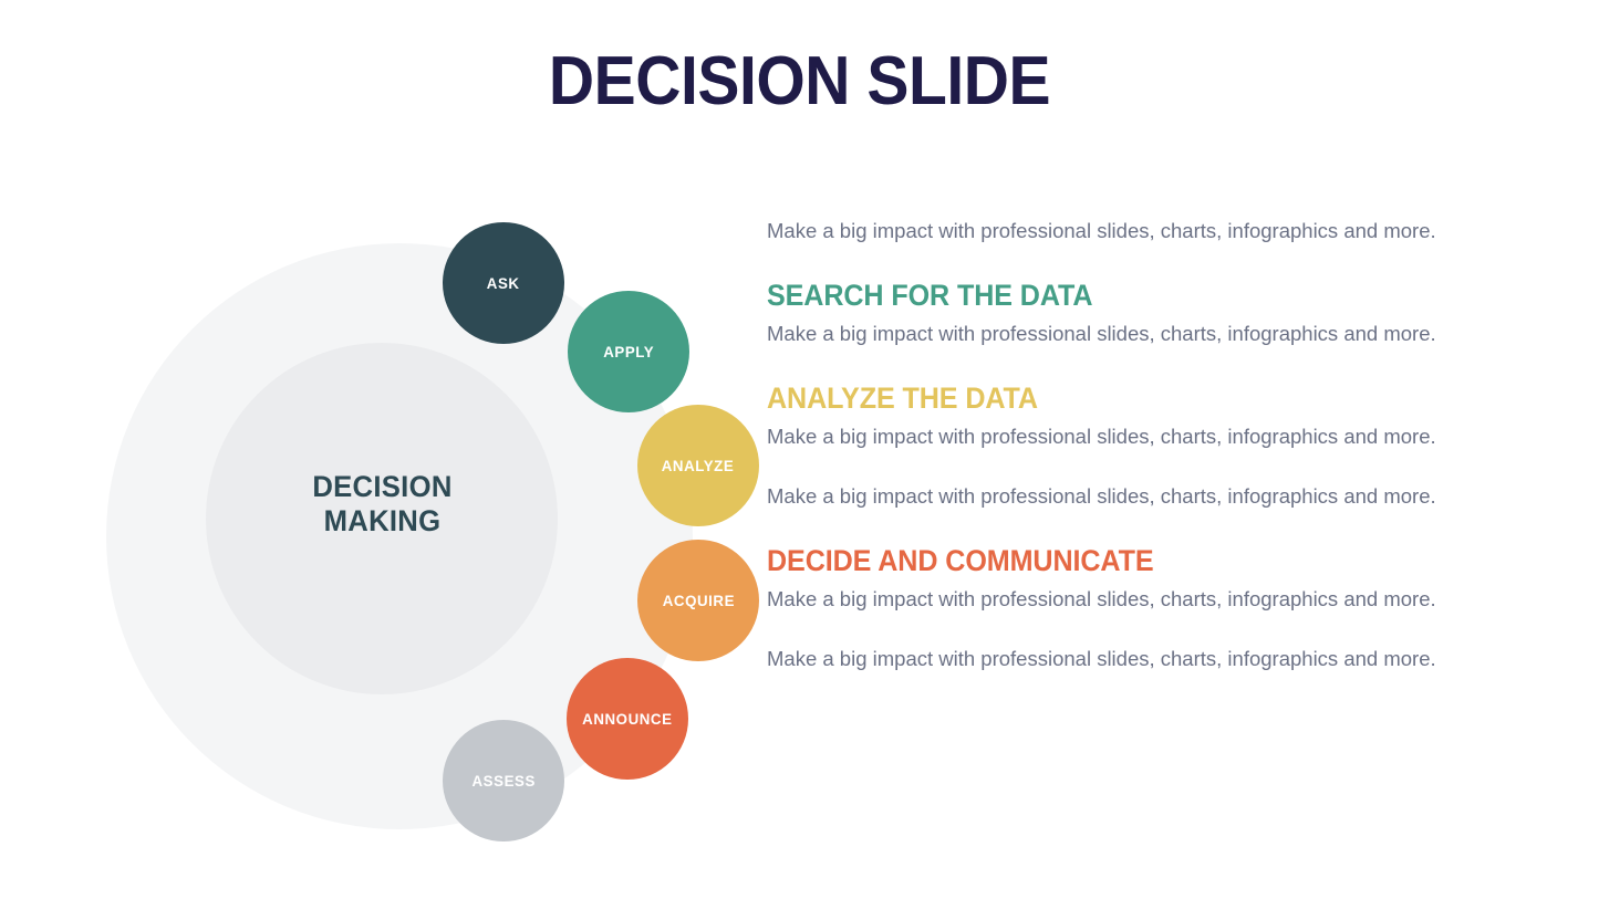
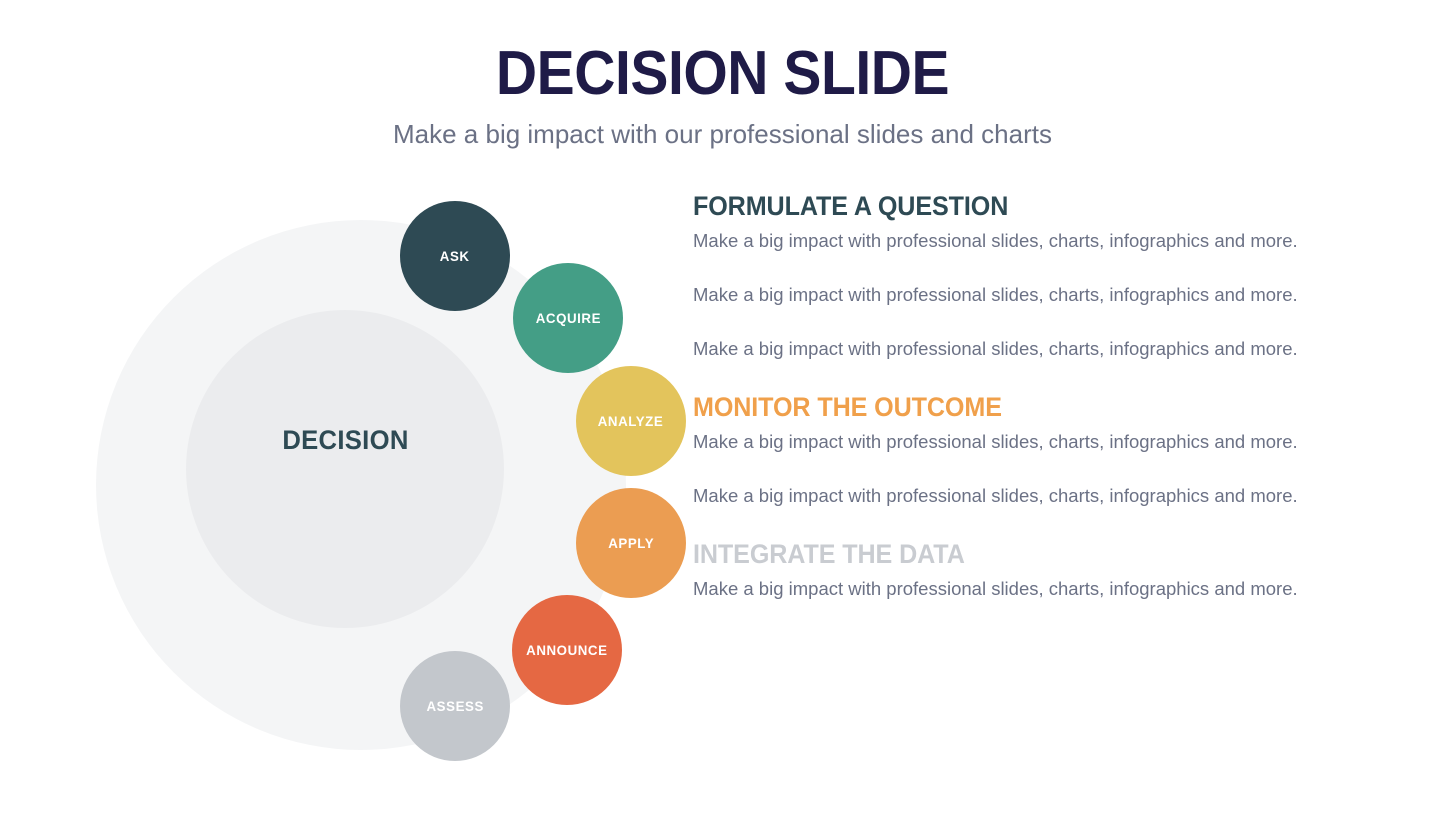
  DECISION SLIDE
+ Make a big impact with our professional slides and charts
  DECISION
- MAKING
  ASK
- APPLY
+ ACQUIRE
  ANALYZE
- ACQUIRE
+ APPLY
  ANNOUNCE
  ASSESS
+ FORMULATE A QUESTION
  Make a big impact with professional slides, charts, infographics and more.
- SEARCH FOR THE DATA
  Make a big impact with professional slides, charts, infographics and more.
- ANALYZE THE DATA
  Make a big impact with professional slides, charts, infographics and more.
+ MONITOR THE OUTCOME
  Make a big impact with professional slides, charts, infographics and more.
- DECIDE AND COMMUNICATE
  Make a big impact with professional slides, charts, infographics and more.
+ INTEGRATE THE DATA
  Make a big impact with professional slides, charts, infographics and more.
